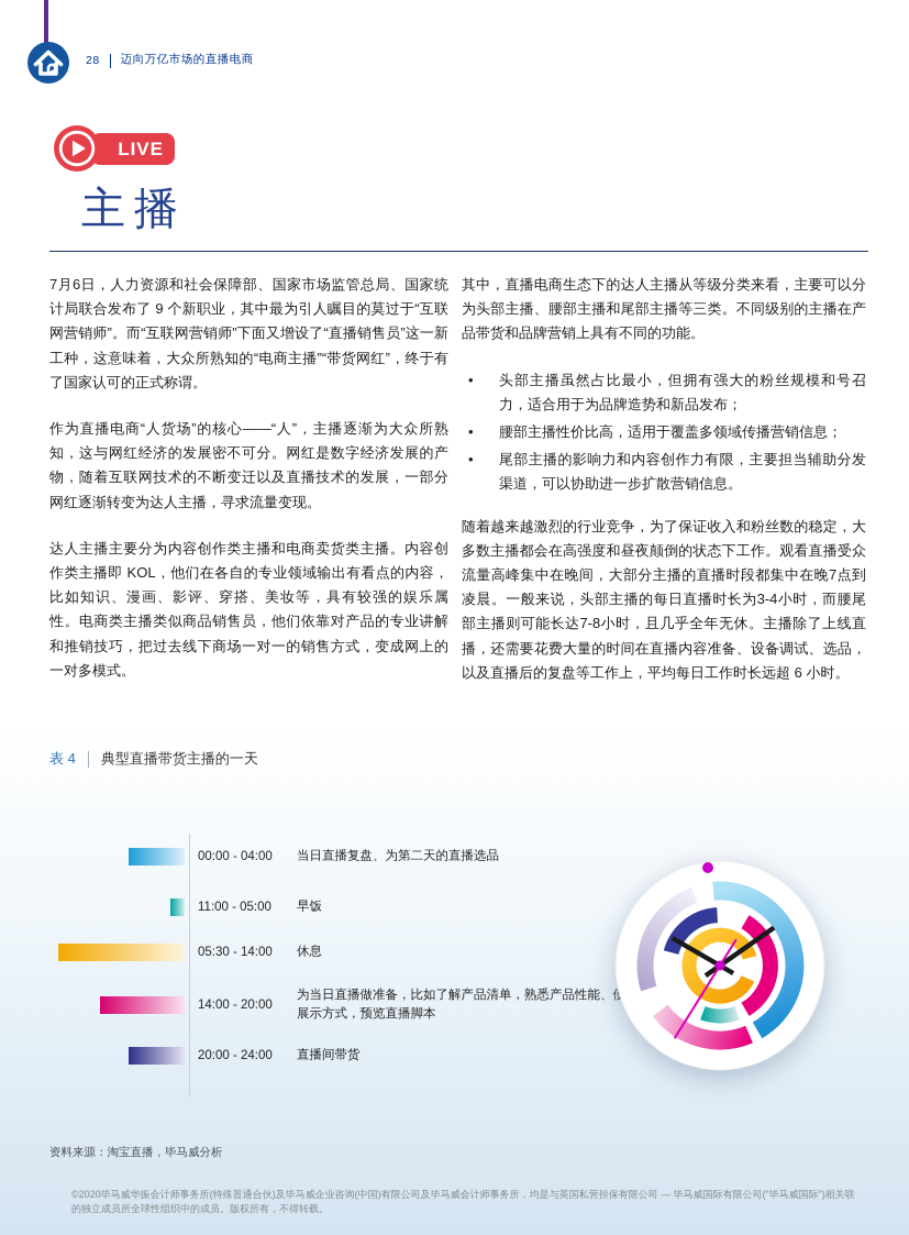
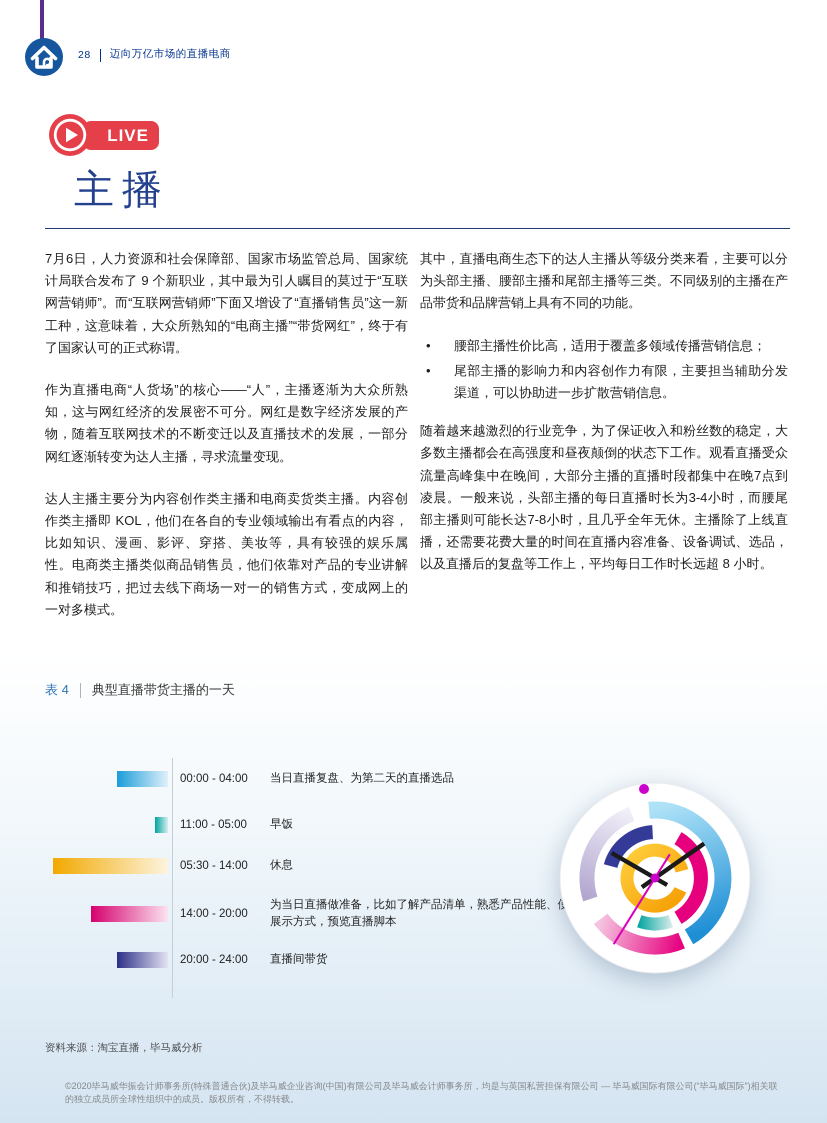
  28
  迈向万亿市场的直播电商
  LIVE
  主播
  7月6日，人力资源和社会保障部、国家市场监管总局、国家统计局联合发布了 9 个新职业，其中最为引人瞩目的莫过于“互联网营销师”。而“互联网营销师”下面又增设了“直播销售员”这一新工种，这意味着，大众所熟知的“电商主播”“带货网红”，终于有了国家认可的正式称谓。
  作为直播电商“人货场”的核心——“人”，主播逐渐为大众所熟知，这与网红经济的发展密不可分。网红是数字经济发展的产物，随着互联网技术的不断变迁以及直播技术的发展，一部分网红逐渐转变为达人主播，寻求流量变现。
  达人主播主要分为内容创作类主播和电商卖货类主播。内容创作类主播即 KOL，他们在各自的专业领域输出有看点的内容，比如知识、漫画、影评、穿搭、美妆等，具有较强的娱乐属性。电商类主播类似商品销售员，他们依靠对产品的专业讲解和推销技巧，把过去线下商场一对一的销售方式，变成网上的一对多模式。
  其中，直播电商生态下的达人主播从等级分类来看，主要可以分为头部主播、腰部主播和尾部主播等三类。不同级别的主播在产品带货和品牌营销上具有不同的功能。
- 头部主播虽然占比最小，但拥有强大的粉丝规模和号召力，适合用于为品牌造势和新品发布；
  腰部主播性价比高，适用于覆盖多领域传播营销信息；
  尾部主播的影响力和内容创作力有限，主要担当辅助分发渠道，可以协助进一步扩散营销信息。
- 随着越来越激烈的行业竞争，为了保证收入和粉丝数的稳定，大多数主播都会在高强度和昼夜颠倒的状态下工作。观看直播受众流量高峰集中在晚间，大部分主播的直播时段都集中在晚7点到凌晨。一般来说，头部主播的每日直播时长为3-4小时，而腰尾部主播则可能长达7-8小时，且几乎全年无休。主播除了上线直播，还需要花费大量的时间在直播内容准备、设备调试、选品，以及直播后的复盘等工作上，平均每日工作时长远超 6 小时。
+ 随着越来越激烈的行业竞争，为了保证收入和粉丝数的稳定，大多数主播都会在高强度和昼夜颠倒的状态下工作。观看直播受众流量高峰集中在晚间，大部分主播的直播时段都集中在晚7点到凌晨。一般来说，头部主播的每日直播时长为3-4小时，而腰尾部主播则可能长达7-8小时，且几乎全年无休。主播除了上线直播，还需要花费大量的时间在直播内容准备、设备调试、选品，以及直播后的复盘等工作上，平均每日工作时长远超 8 小时。
  表 4
  典型直播带货主播的一天
  00:00 - 04:00
  当日直播复盘、为第二天的直播选品
  11:00 - 05:00
  早饭
  05:30 - 14:00
  休息
  14:00 - 20:00
  为当日直播做准备，比如了解产品清单，熟悉产品性能、使展示方式，预览直播脚本
  20:00 - 24:00
  直播间带货
  资料来源：淘宝直播，毕马威分析
  ©2020毕马威华振会计师事务所(特殊普通合伙)及毕马威企业咨询(中国)有限公司及毕马威会计师事务所，均是与英国私营担保有限公司 — 毕马威国际有限公司(“毕马威国际”)相关联的独立成员所全球性组织中的成员。版权所有，不得转载。
